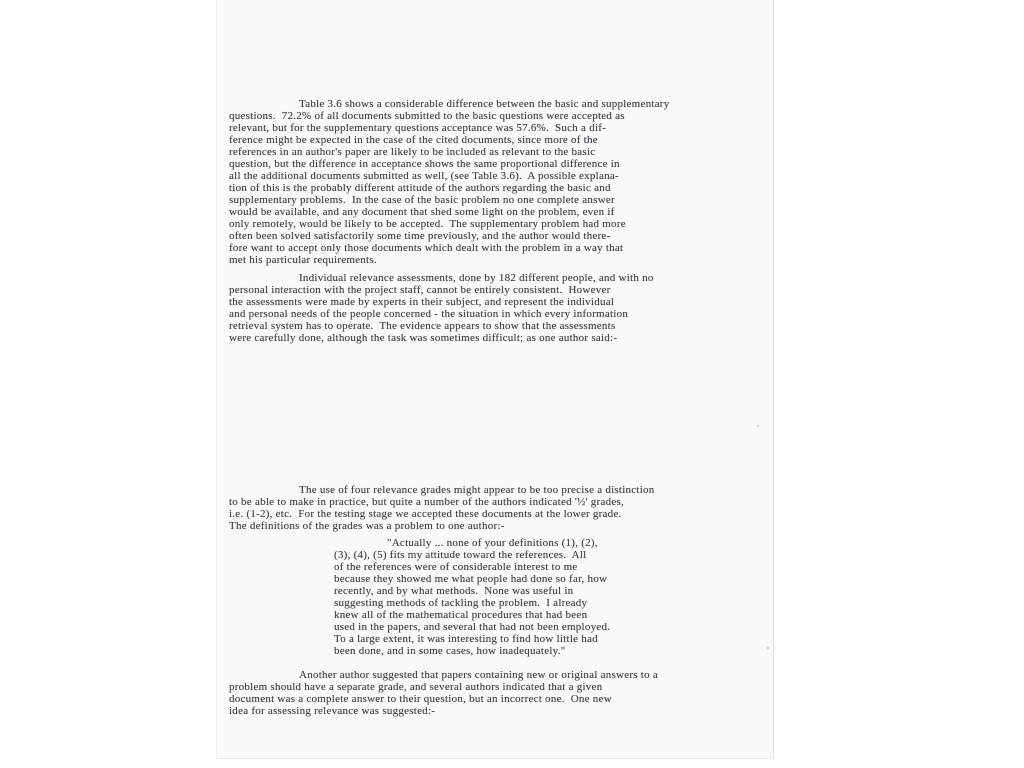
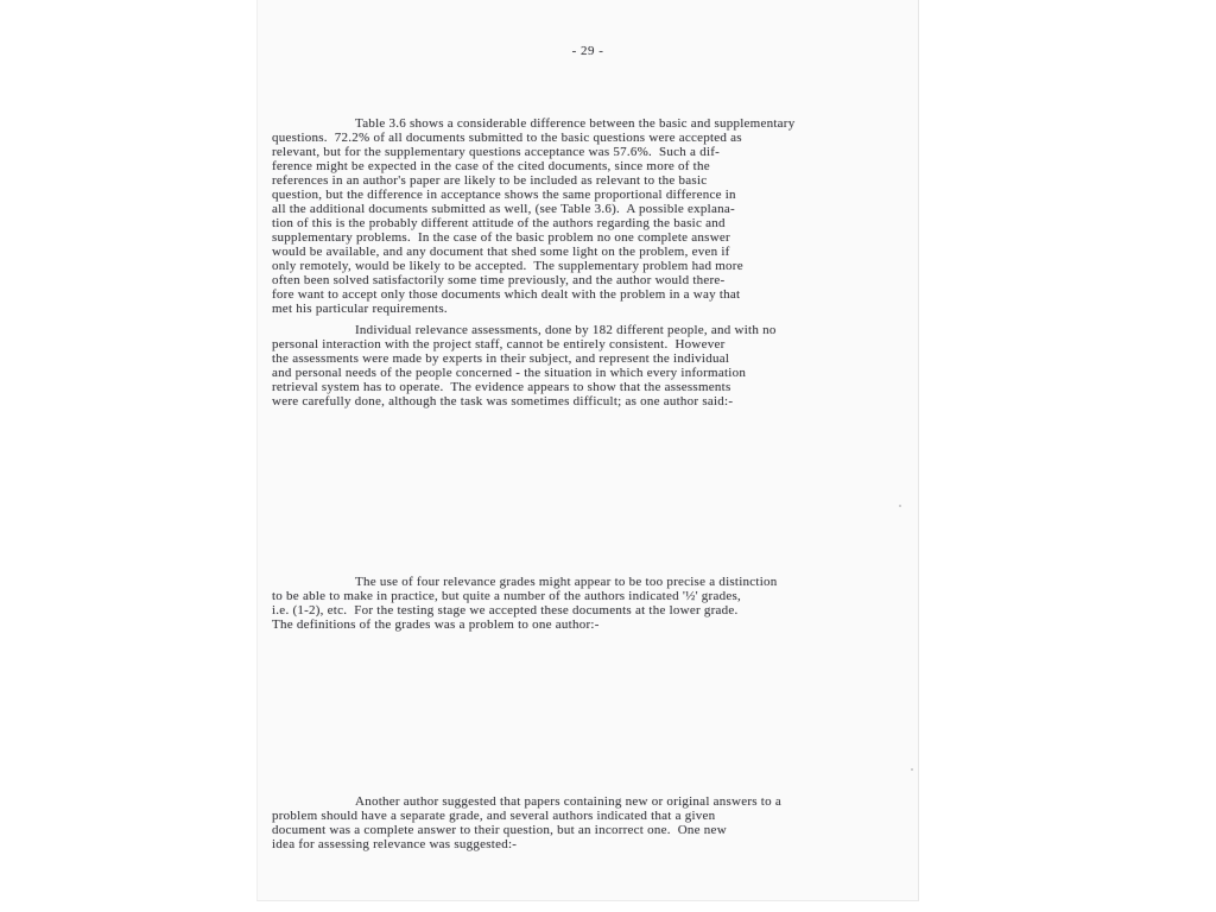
+ - 29 -
  Table 3.6 shows a considerable difference between the basic and supplementary
  questions. 72.2% of all documents submitted to the basic questions were accepted as
  relevant, but for the supplementary questions acceptance was 57.6%. Such a dif-
  ference might be expected in the case of the cited documents, since more of the
  references in an author's paper are likely to be included as relevant to the basic
  question, but the difference in acceptance shows the same proportional difference in
  all the additional documents submitted as well, (see Table 3.6). A possible explana-
  tion of this is the probably different attitude of the authors regarding the basic and
  supplementary problems. In the case of the basic problem no one complete answer
  would be available, and any document that shed some light on the problem, even if
  only remotely, would be likely to be accepted. The supplementary problem had more
  often been solved satisfactorily some time previously, and the author would there-
  fore want to accept only those documents which dealt with the problem in a way that
  met his particular requirements.
  Individual relevance assessments, done by 182 different people, and with no
  personal interaction with the project staff, cannot be entirely consistent. However
  the assessments were made by experts in their subject, and represent the individual
  and personal needs of the people concerned - the situation in which every information
  retrieval system has to operate. The evidence appears to show that the assessments
  were carefully done, although the task was sometimes difficult; as one author said:-
  The use of four relevance grades might appear to be too precise a distinction
  to be able to make in practice, but quite a number of the authors indicated '½' grades,
  i.e. (1-2), etc. For the testing stage we accepted these documents at the lower grade.
  The definitions of the grades was a problem to one author:-
- "Actually ... none of your definitions (1), (2),
- (3), (4), (5) fits my attitude toward the references. All
- of the references were of considerable interest to me
- because they showed me what people had done so far, how
- recently, and by what methods. None was useful in
- suggesting methods of tackling the problem. I already
- knew all of the mathematical procedures that had been
- used in the papers, and several that had not been employed.
- To a large extent, it was interesting to find how little had
- been done, and in some cases, how inadequately."
  Another author suggested that papers containing new or original answers to a
  problem should have a separate grade, and several authors indicated that a given
  document was a complete answer to their question, but an incorrect one. One new
  idea for assessing relevance was suggested:-
